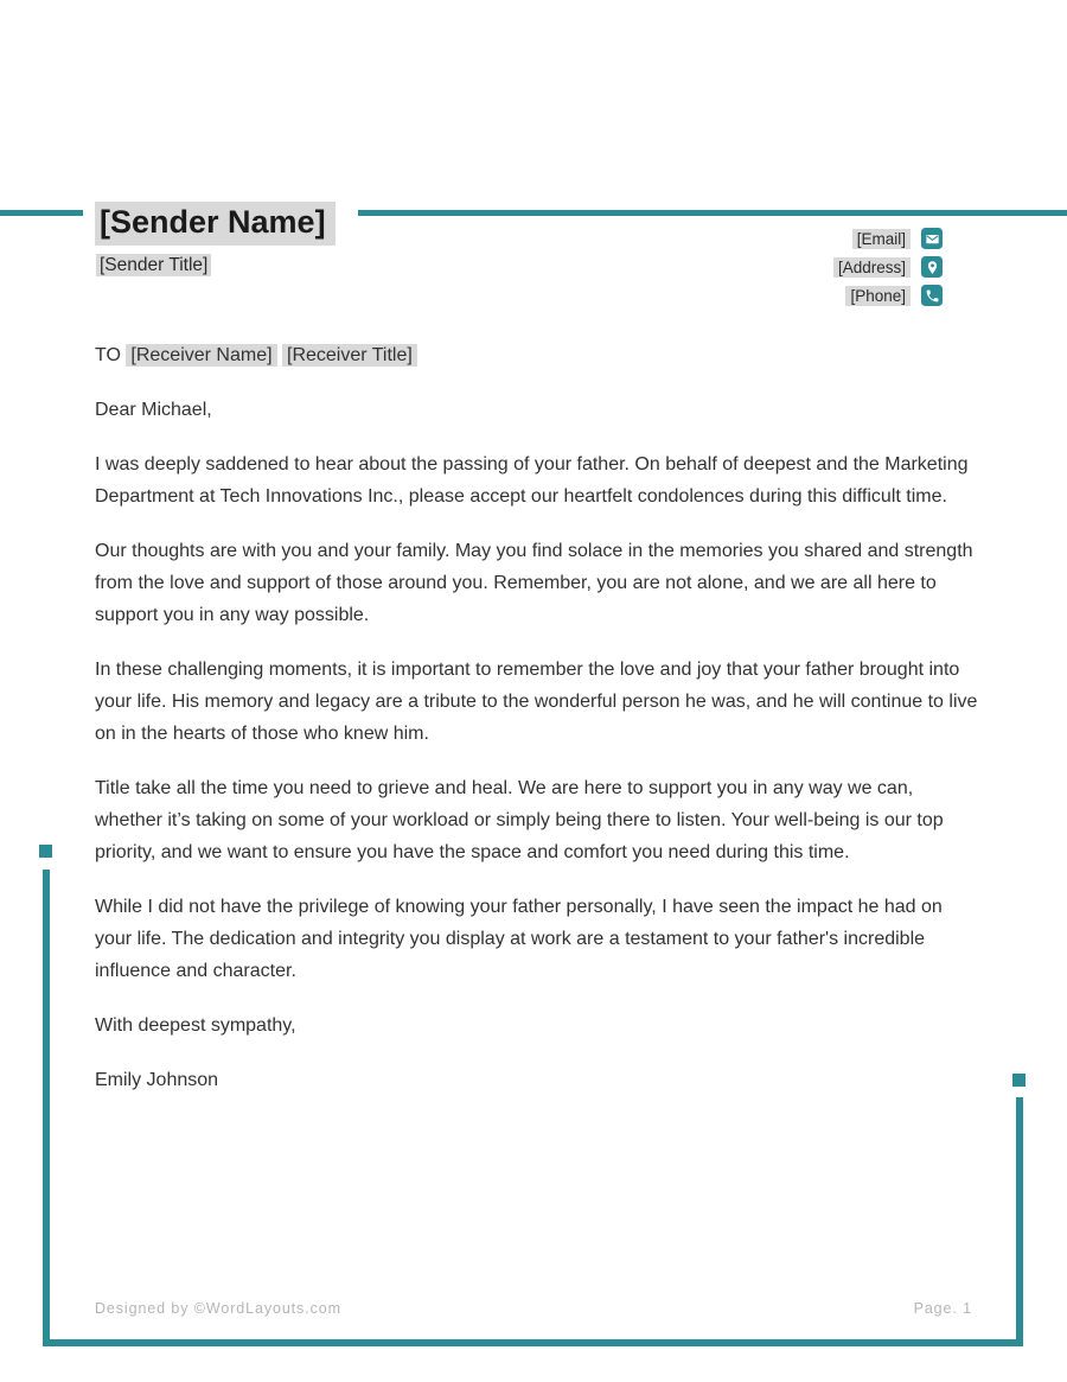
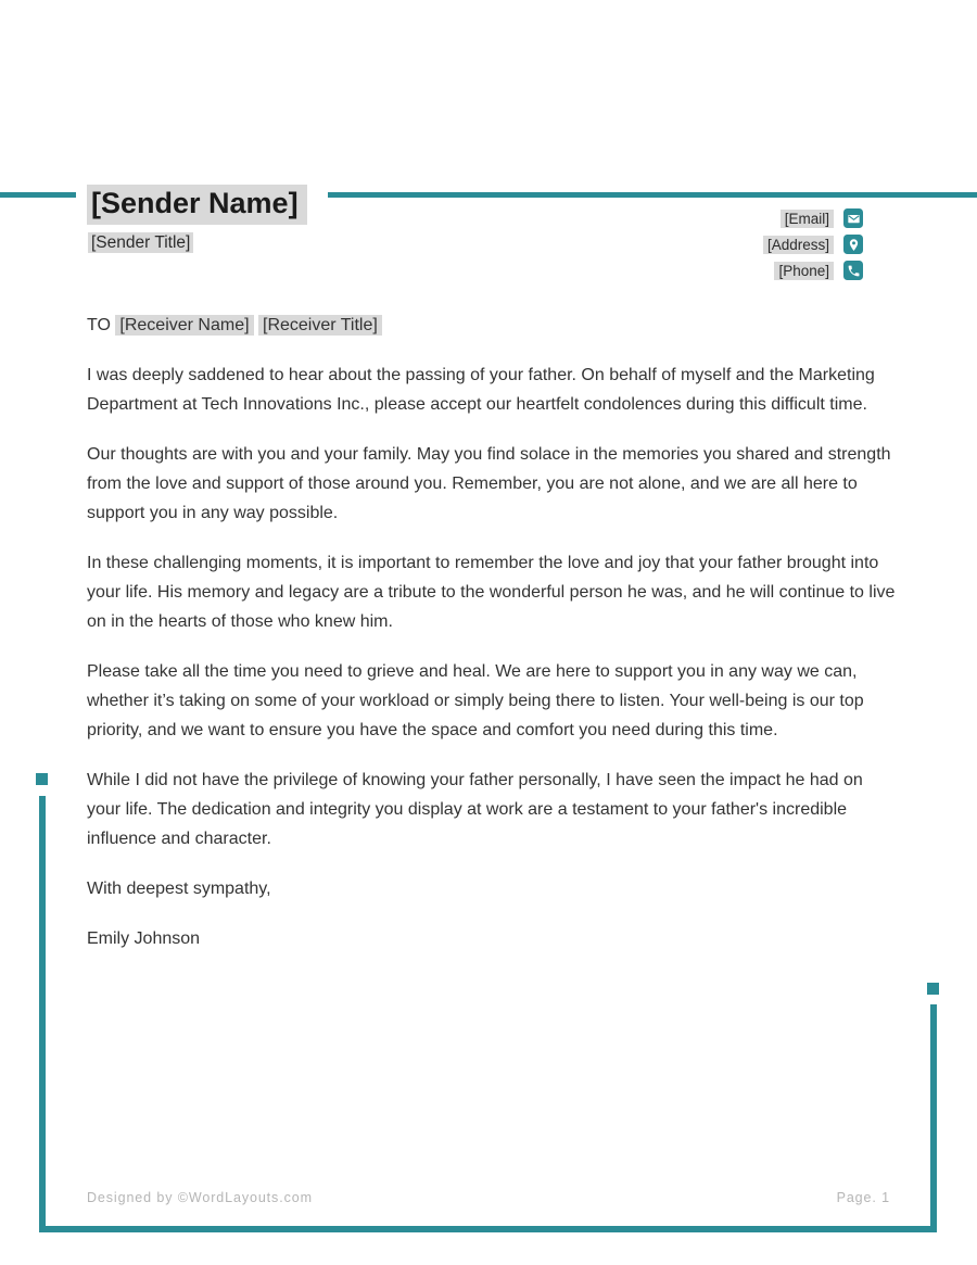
  [Sender Name]
  [Sender Title]
  [Email]
  [Address]
  [Phone]
  TO [Receiver Name] [Receiver Title]
- Dear Michael,
- I was deeply saddened to hear about the passing of your father. On behalf of deepest and the Marketing Department at Tech Innovations Inc., please accept our heartfelt condolences during this difficult time.
+ I was deeply saddened to hear about the passing of your father. On behalf of myself and the Marketing Department at Tech Innovations Inc., please accept our heartfelt condolences during this difficult time.
  Our thoughts are with you and your family. May you find solace in the memories you shared and strength from the love and support of those around you. Remember, you are not alone, and we are all here to support you in any way possible.
  In these challenging moments, it is important to remember the love and joy that your father brought into your life. His memory and legacy are a tribute to the wonderful person he was, and he will continue to live on in the hearts of those who knew him.
- Title take all the time you need to grieve and heal. We are here to support you in any way we can, whether it’s taking on some of your workload or simply being there to listen. Your well-being is our top priority, and we want to ensure you have the space and comfort you need during this time.
+ Please take all the time you need to grieve and heal. We are here to support you in any way we can, whether it’s taking on some of your workload or simply being there to listen. Your well-being is our top priority, and we want to ensure you have the space and comfort you need during this time.
  While I did not have the privilege of knowing your father personally, I have seen the impact he had on your life. The dedication and integrity you display at work are a testament to your father's incredible influence and character.
  With deepest sympathy,
  Emily Johnson
  Designed by ©WordLayouts.com
  Page. 1
